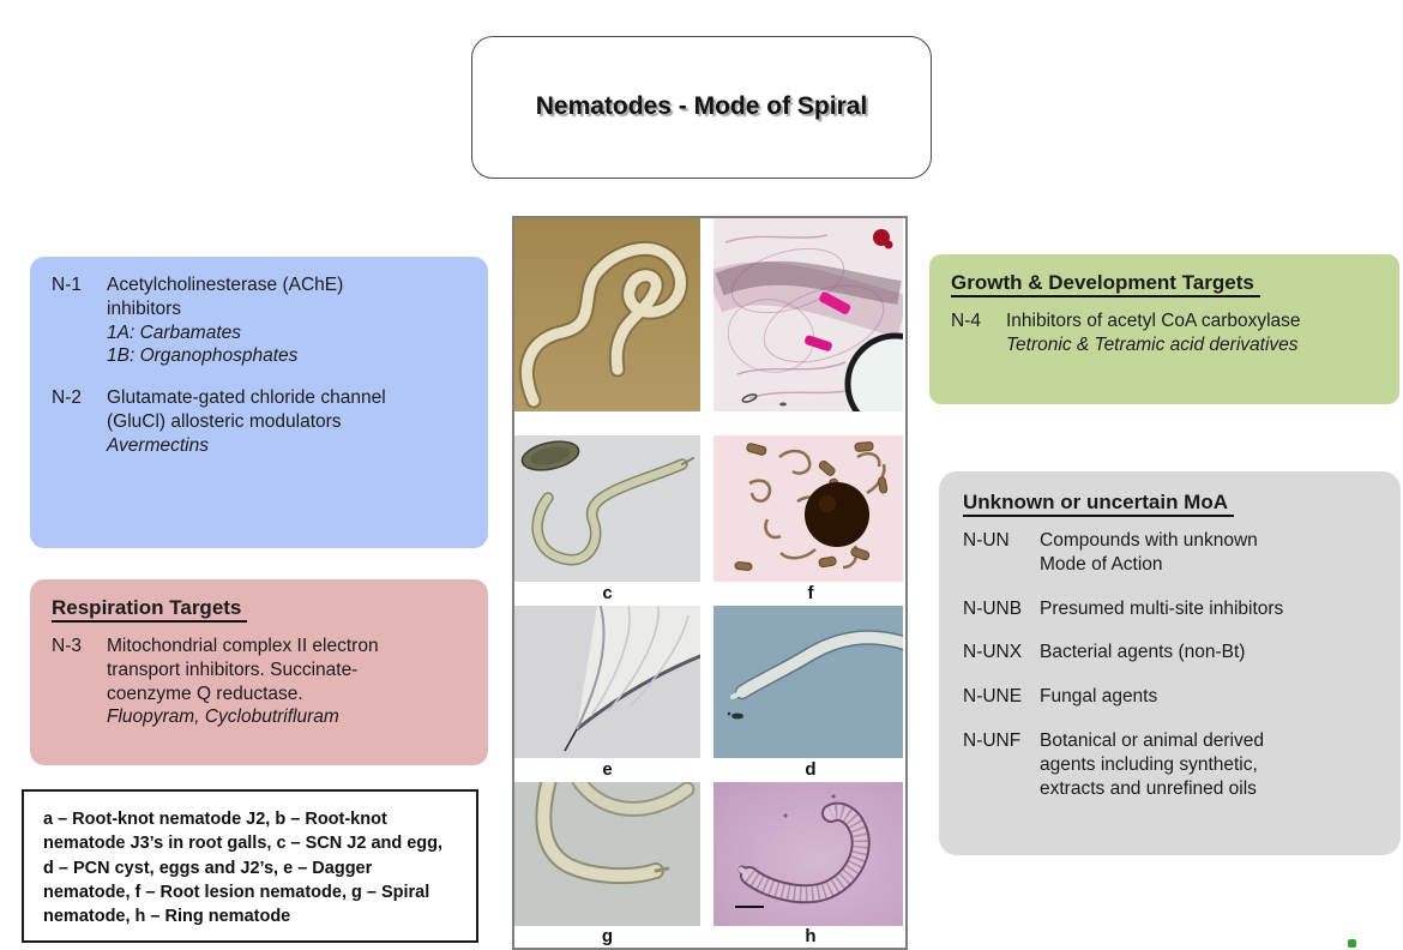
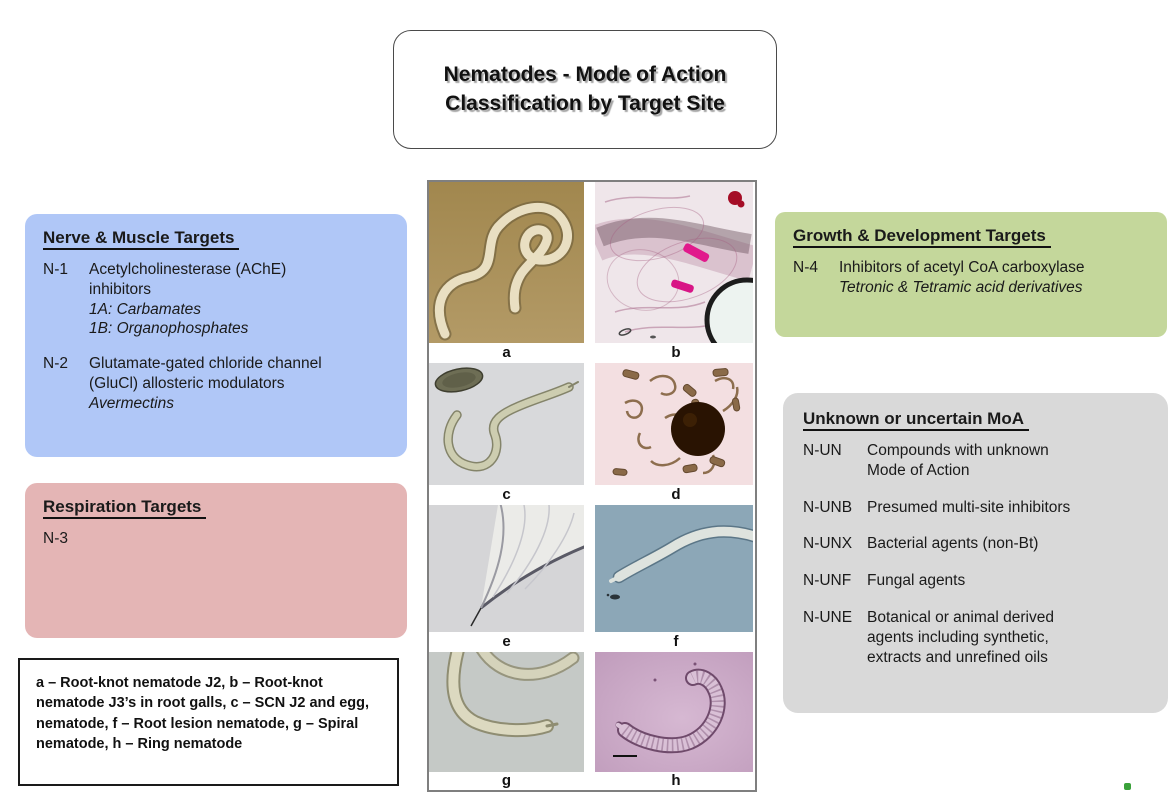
- Nematodes - Mode of Spiral
+ Nematodes - Mode of Action
+ Classification by Target Site
+ Nerve & Muscle Targets
  N-1
  Acetylcholinesterase (AChE)
  inhibitors
  1A: Carbamates
  1B: Organophosphates
  N-2
  Glutamate-gated chloride channel
  (GluCl) allosteric modulators
  Avermectins
  Respiration Targets
  N-3
- Mitochondrial complex II electron
- transport inhibitors. Succinate-
- coenzyme Q reductase.
- Fluopyram, Cyclobutrifluram
  Growth & Development Targets
  N-4
  Inhibitors of acetyl CoA carboxylase
  Tetronic & Tetramic acid derivatives
  Unknown or uncertain MoA
  N-UN
  Compounds with unknown
  Mode of Action
  N-UNB
  Presumed multi-site inhibitors
  N-UNX
  Bacterial agents (non-Bt)
- N-UNE
+ N-UNF
  Fungal agents
- N-UNF
+ N-UNE
  Botanical or animal derived
  agents including synthetic,
  extracts and unrefined oils
  a – Root-knot nematode J2, b – Root-knot
  nematode J3’s in root galls, c – SCN J2 and egg,
- d – PCN cyst, eggs and J2’s, e – Dagger
  nematode, f – Root lesion nematode, g – Spiral
  nematode, h – Ring nematode
+ a
+ b
  c
- f
+ d
  e
- d
+ f
  g
  h
